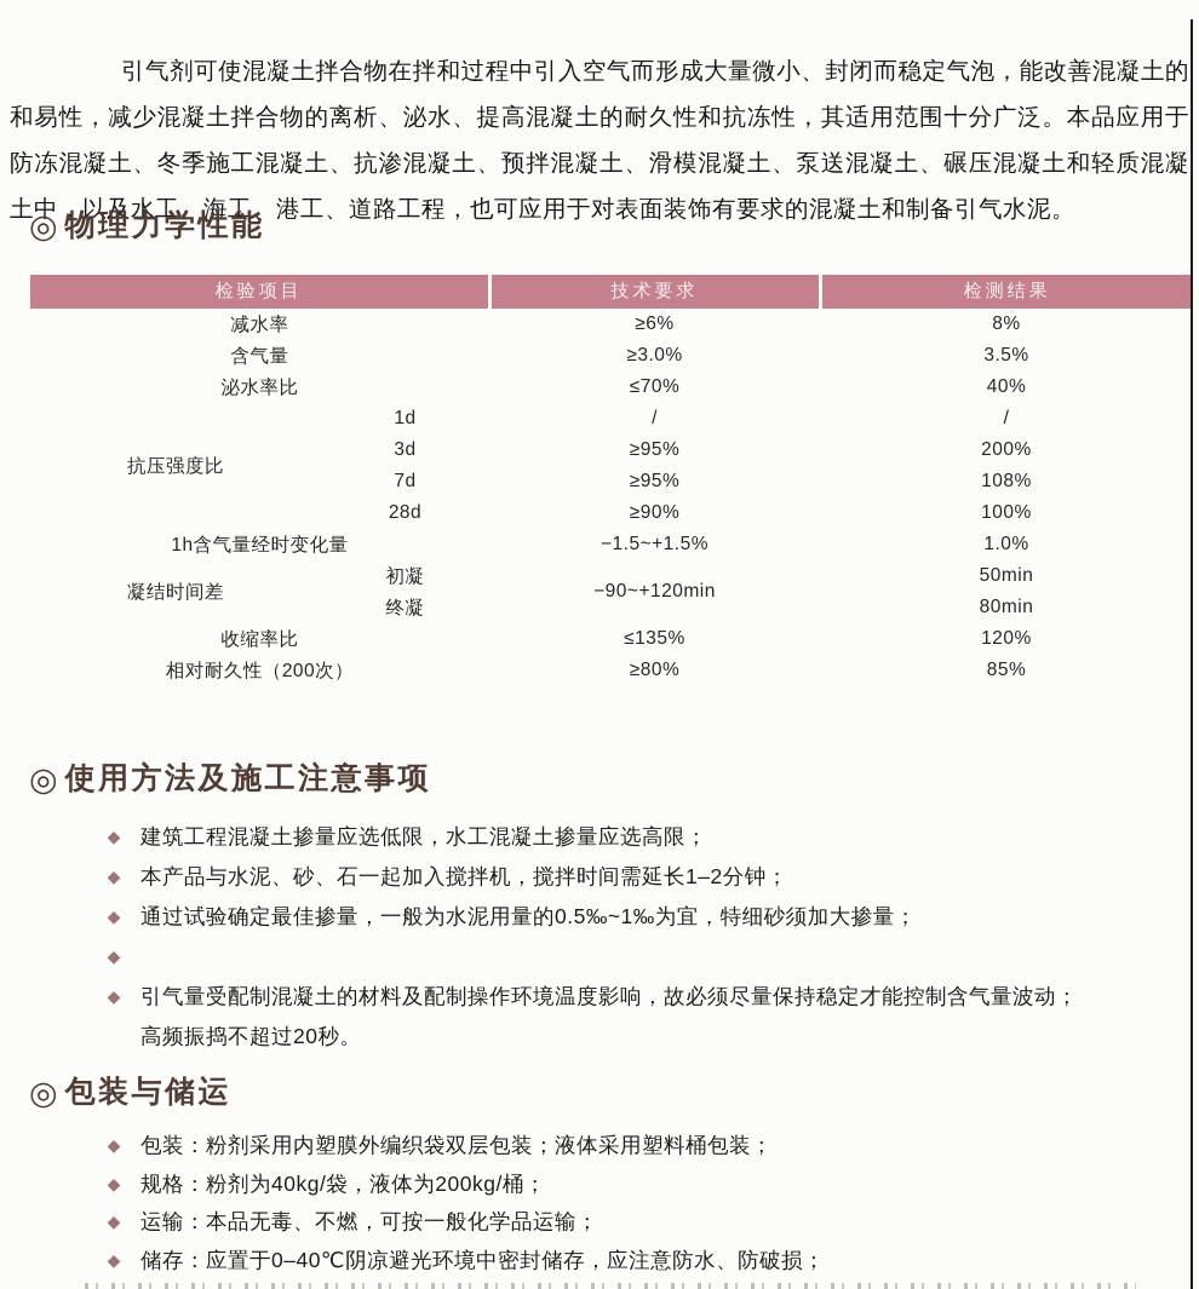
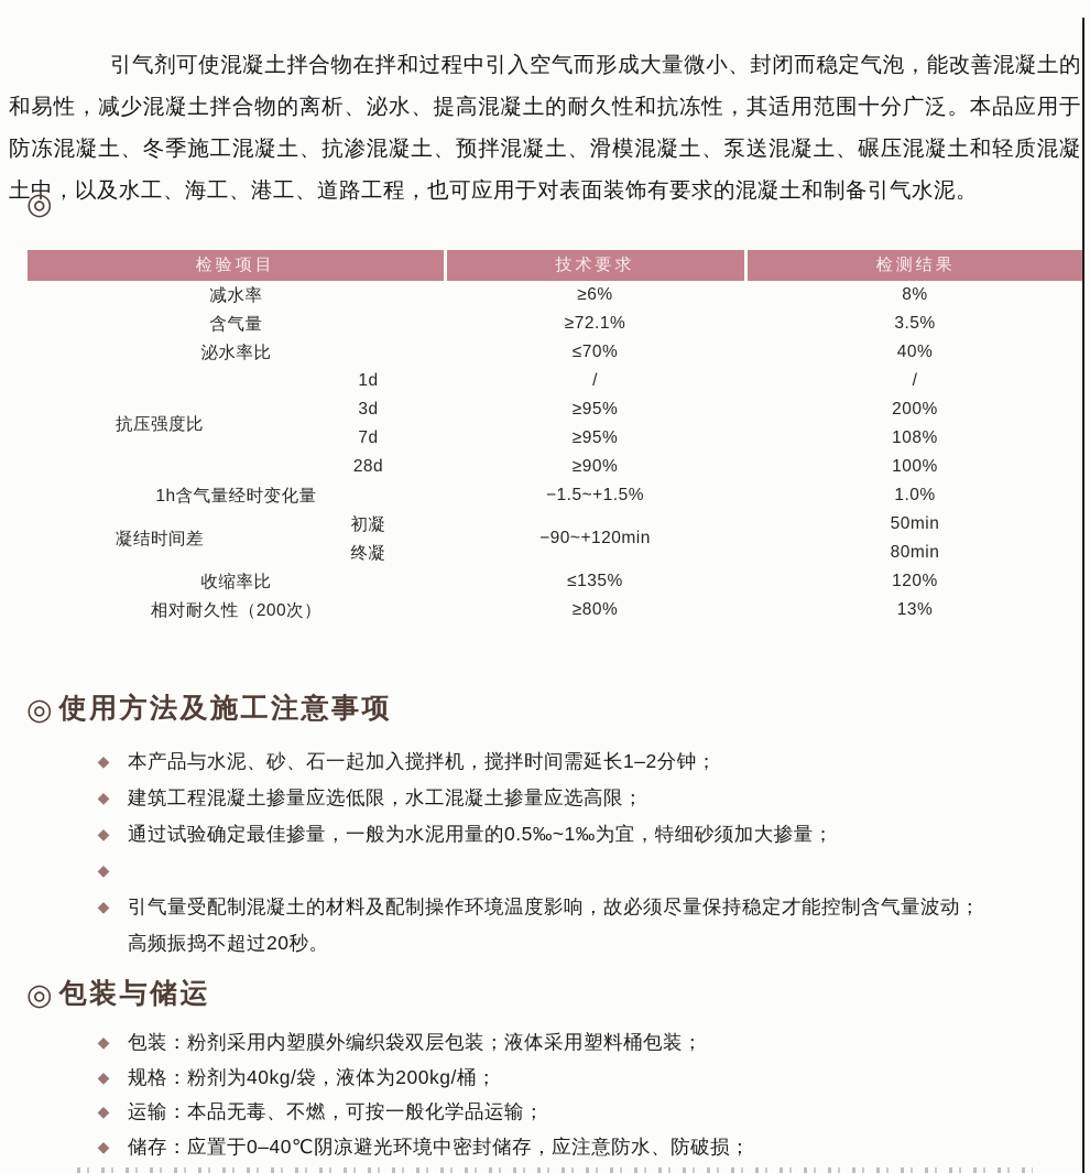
  引气剂可使混凝土拌合物在拌和过程中引入空气而形成大量微小、封闭而稳定气泡，能改善混凝土的和易性，减少混凝土拌合物的离析、泌水、提高混凝土的耐久性和抗冻性，其适用范围十分广泛。本品应用于防冻混凝土、冬季施工混凝土、抗渗混凝土、预拌混凝土、滑模混凝土、泵送混凝土、碾压混凝土和轻质混凝土中，以及水工、海工、港工、道路工程，也可应用于对表面装饰有要求的混凝土和制备引气水泥。
  ◎
- 物理力学性能
  检验项目	技术要求	检测结果
  减水率	≥6%	8%
- 含气量	≥3.0%	3.5%
+ 含气量	≥72.1%	3.5%
  泌水率比	≤70%	40%
  抗压强度比	1d	/	/
  3d	≥95%	200%
  7d	≥95%	108%
  28d	≥90%	100%
  1h含气量经时变化量	−1.5~+1.5%	1.0%
  凝结时间差	初凝	−90~+120min	50min
  终凝	80min
  收缩率比	≤135%	120%
- 相对耐久性（200次）	≥80%	85%
+ 相对耐久性（200次）	≥80%	13%
  ◎
  使用方法及施工注意事项
  ◆
- 建筑工程混凝土掺量应选低限，水工混凝土掺量应选高限；
+ 本产品与水泥、砂、石一起加入搅拌机，搅拌时间需延长1–2分钟；
  ◆
- 本产品与水泥、砂、石一起加入搅拌机，搅拌时间需延长1–2分钟；
+ 建筑工程混凝土掺量应选低限，水工混凝土掺量应选高限；
  ◆
  通过试验确定最佳掺量，一般为水泥用量的0.5‰~1‰为宜，特细砂须加大掺量；
  ◆
  ◆
  引气量受配制混凝土的材料及配制操作环境温度影响，故必须尽量保持稳定才能控制含气量波动；
  高频振捣不超过20秒。
  ◎
  包装与储运
  ◆
  包装：粉剂采用内塑膜外编织袋双层包装；液体采用塑料桶包装；
  ◆
  规格：粉剂为40kg/袋，液体为200kg/桶；
  ◆
  运输：本品无毒、不燃，可按一般化学品运输；
  ◆
  储存：应置于0–40℃阴凉避光环境中密封储存，应注意防水、防破损；
